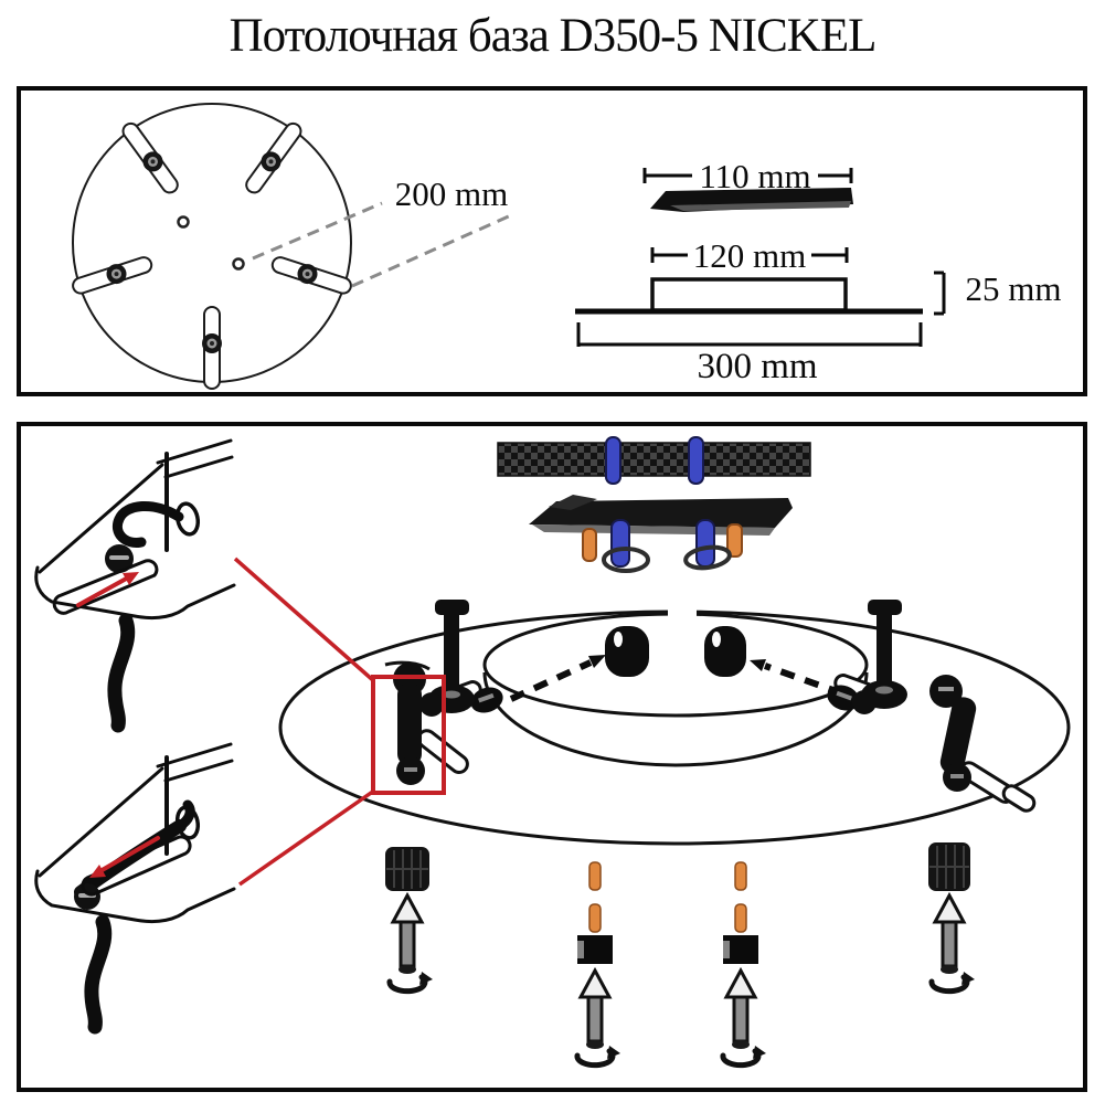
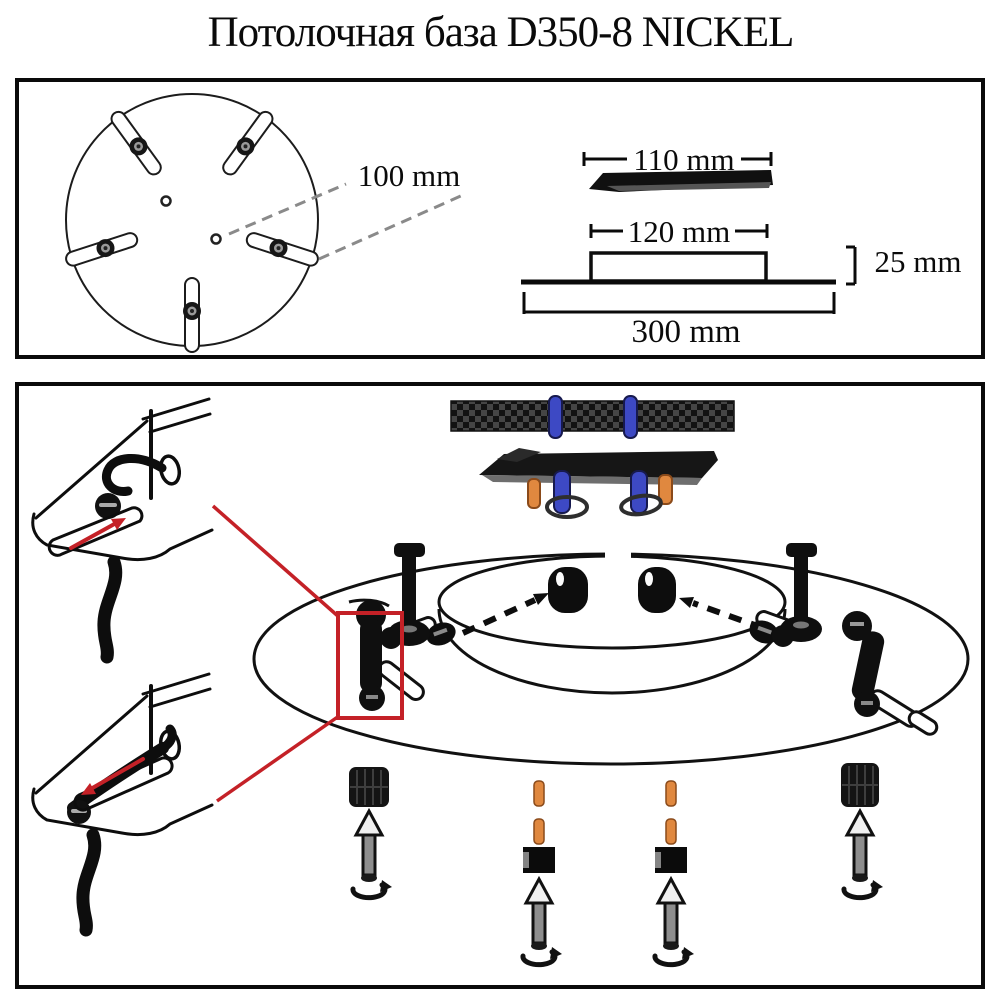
- Потолочная база D350-5 NICKEL
+ Потолочная база D350-8 NICKEL
- 200 mm
+ 100 mm
  110 mm
  120 mm
  25 mm
  300 mm
